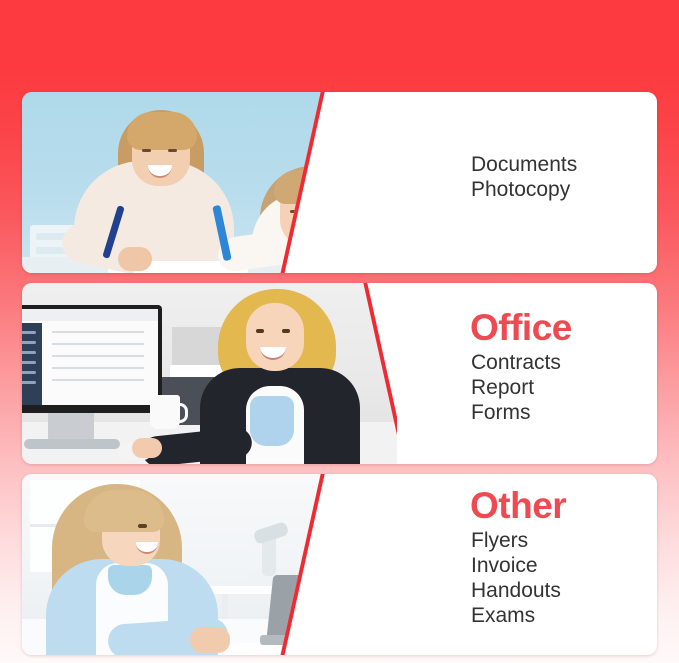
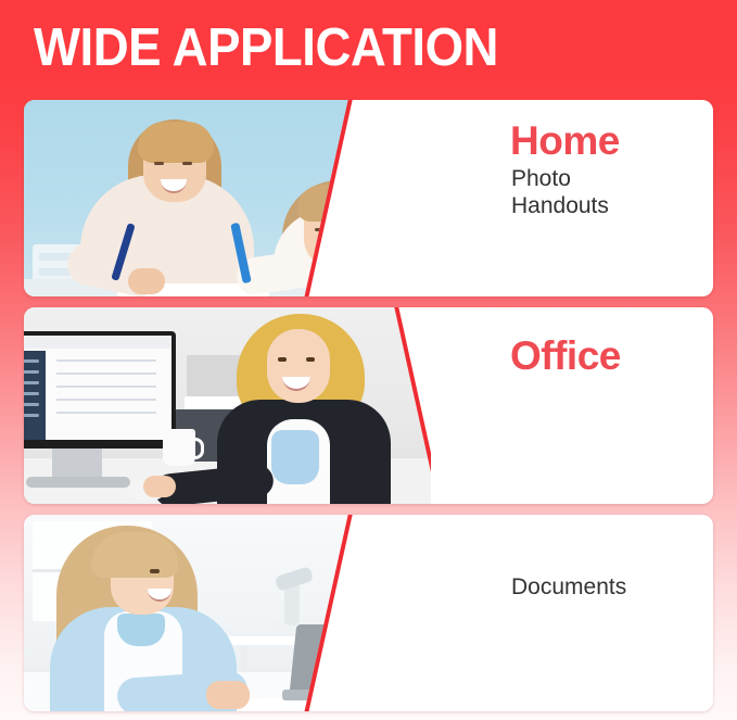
+ WIDE APPLICATION
+ Home
+ Photo
- Documents
+ Handouts
- Photocopy
  Office
- Contracts
- Report
- Forms
- Other
- Flyers
- Invoice
- Handouts
+ Documents
- Exams
